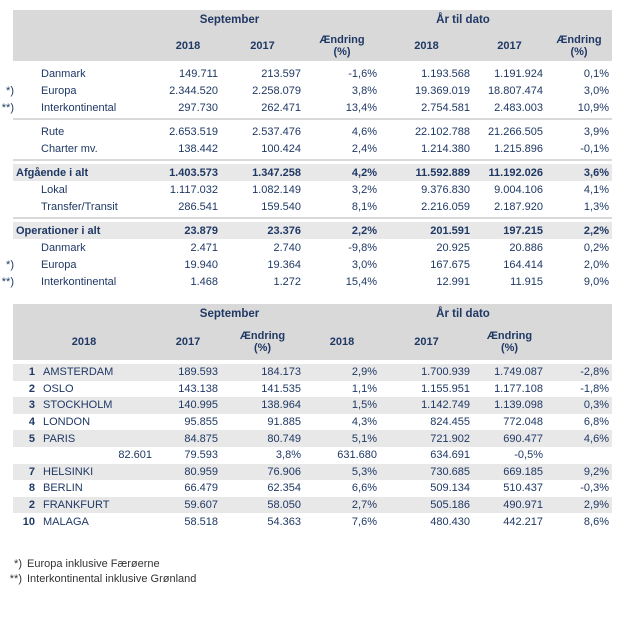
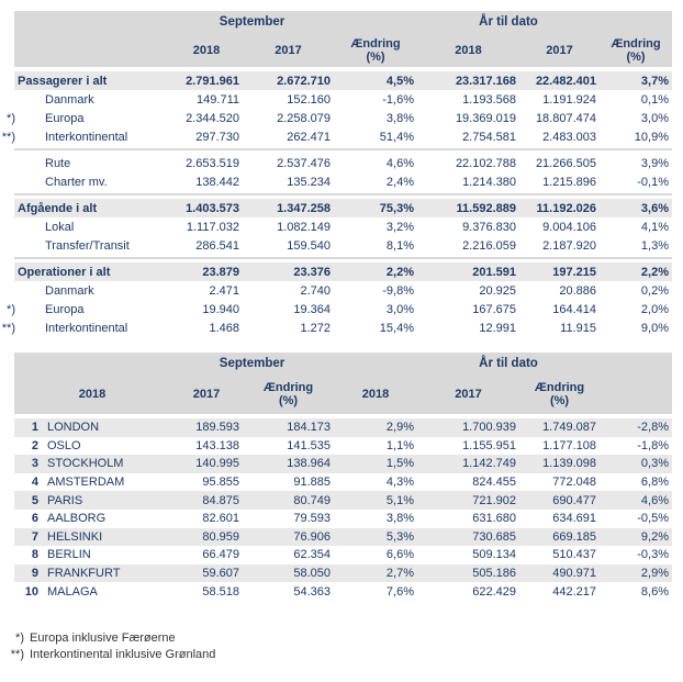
  September
  År til dato
  2018
  2017
  Ændring
  (%)
  2018
  2017
  Ændring
  (%)
+ Passagerer i alt
+ 2.791.961
+ 2.672.710
+ 4,5%
+ 23.317.168
+ 22.482.401
+ 3,7%
  Danmark
  149.711
- 213.597
+ 152.160
  -1,6%
  1.193.568
  1.191.924
  0,1%
  *)
  Europa
  2.344.520
  2.258.079
  3,8%
  19.369.019
  18.807.474
  3,0%
  **)
  Interkontinental
  297.730
  262.471
- 13,4%
+ 51,4%
  2.754.581
  2.483.003
  10,9%
  Rute
  2.653.519
  2.537.476
  4,6%
  22.102.788
  21.266.505
  3,9%
  Charter mv.
  138.442
- 100.424
+ 135.234
  2,4%
  1.214.380
  1.215.896
  -0,1%
  Afgående i alt
  1.403.573
  1.347.258
- 4,2%
+ 75,3%
  11.592.889
  11.192.026
  3,6%
  Lokal
  1.117.032
  1.082.149
  3,2%
  9.376.830
  9.004.106
  4,1%
  Transfer/Transit
  286.541
  159.540
  8,1%
  2.216.059
  2.187.920
  1,3%
  Operationer i alt
  23.879
  23.376
  2,2%
  201.591
  197.215
  2,2%
  Danmark
  2.471
  2.740
  -9,8%
  20.925
  20.886
  0,2%
  *)
  Europa
  19.940
  19.364
  3,0%
  167.675
  164.414
  2,0%
  **)
  Interkontinental
  1.468
  1.272
  15,4%
  12.991
  11.915
  9,0%
  September
  År til dato
  2018
  2017
  Ændring
  (%)
  2018
  2017
  Ændring
  (%)
- 1 AMSTERDAM
+ 1 LONDON
  189.593
  184.173
  2,9%
  1.700.939
  1.749.087
  -2,8%
  2 OSLO
  143.138
  141.535
  1,1%
  1.155.951
  1.177.108
  -1,8%
  3 STOCKHOLM
  140.995
  138.964
  1,5%
  1.142.749
  1.139.098
  0,3%
- 4 LONDON
+ 4 AMSTERDAM
  95.855
  91.885
  4,3%
  824.455
  772.048
  6,8%
  5 PARIS
  84.875
  80.749
  5,1%
  721.902
  690.477
  4,6%
+ 6 AALBORG
  82.601
  79.593
  3,8%
  631.680
  634.691
  -0,5%
  7 HELSINKI
  80.959
  76.906
  5,3%
  730.685
  669.185
  9,2%
  8 BERLIN
  66.479
  62.354
  6,6%
  509.134
  510.437
  -0,3%
- 2 FRANKFURT
+ 9 FRANKFURT
  59.607
  58.050
  2,7%
  505.186
  490.971
  2,9%
  10 MALAGA
  58.518
  54.363
  7,6%
- 480.430
+ 622.429
  442.217
  8,6%
  *) Europa inklusive Færøerne
  **) Interkontinental inklusive Grønland
